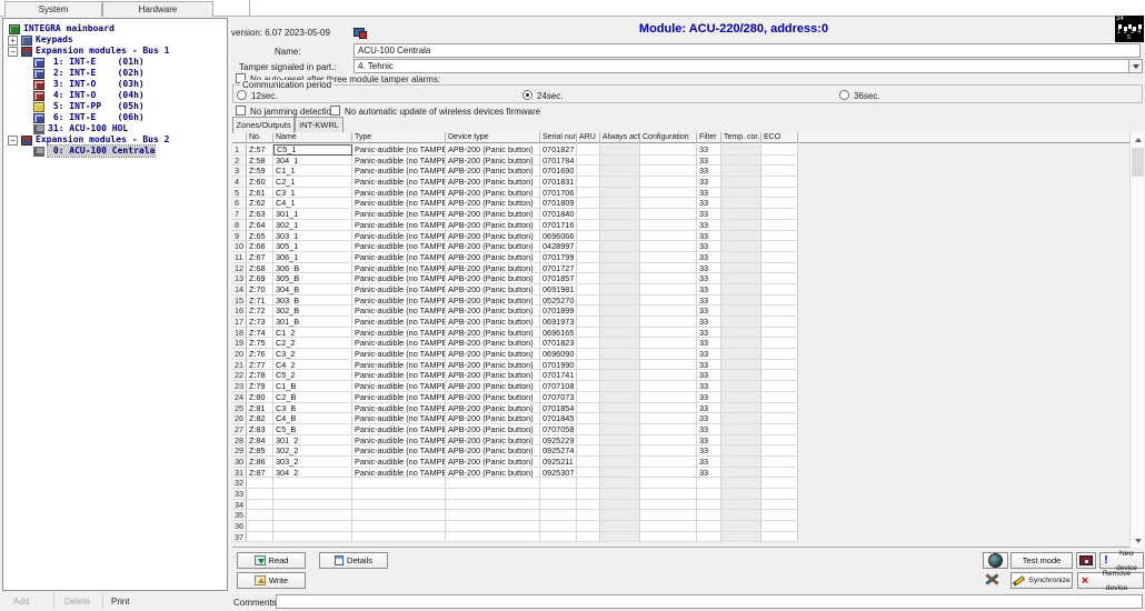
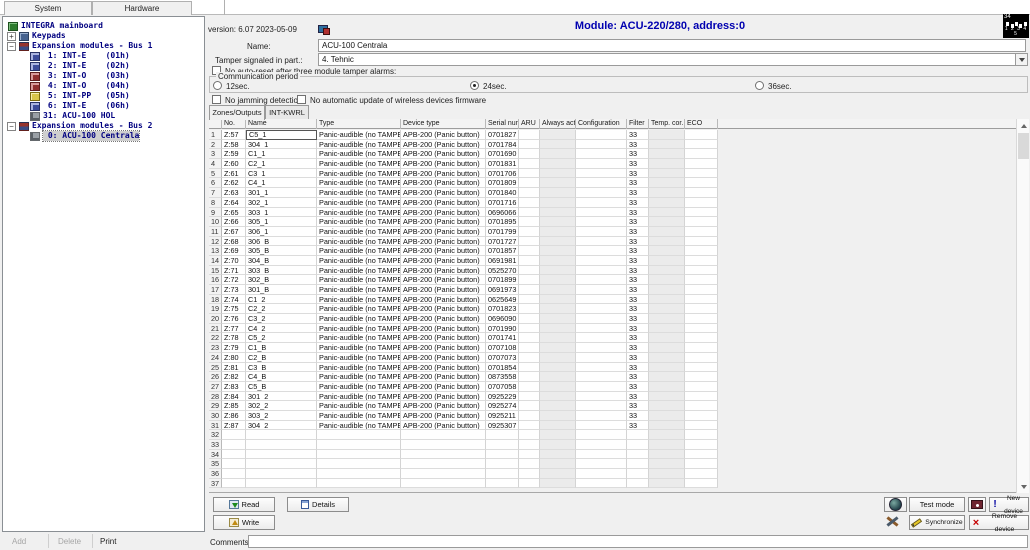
  System
  Hardware
  INTEGRA mainboard
  +
  Keypads
  −
  Expansion modules - Bus 1
  1: INT-E (01h)
  2: INT-E (02h)
  3: INT-O (03h)
  4: INT-O (04h)
  5: INT-PP (05h)
  6: INT-E (06h)
  31: ACU-100 HOL
  −
  Expansion modules - Bus 2
  0: ACU-100 Centrala
  Add
  Delete
  Print
  version: 6.07 2023-05-09
  Module: ACU-220/280, address:0
  Name:
  ACU-100 Centrala
  Tamper signaled in part.:
  4. Tehnic
  Communication period
  12sec.
  24sec.
  36sec.
  No jamming detectio
  No automatic update of wireless devices firmware
  Zones/Outputs
  INT-KWRL
  1
  Z:57
  C5_1
  Panic-audible (no TAMPE
  APB-200 (Panic button)
  0701827
  33
  2
  Z:58
  304_1
  Panic-audible (no TAMPE
  APB-200 (Panic button)
  0701784
  33
  3
  Z:59
  C1_1
  Panic-audible (no TAMPE
  APB-200 (Panic button)
  0701690
  33
  4
  Z:60
  C2_1
  Panic-audible (no TAMPE
  APB-200 (Panic button)
  0701831
  33
  5
  Z:61
  C3_1
  Panic-audible (no TAMPE
  APB-200 (Panic button)
  0701706
  33
  6
  Z:62
  C4_1
  Panic-audible (no TAMPE
  APB-200 (Panic button)
  0701809
  33
  7
  Z:63
  301_1
  Panic-audible (no TAMPE
  APB-200 (Panic button)
  0701840
  33
  8
  Z:64
  302_1
  Panic-audible (no TAMPE
  APB-200 (Panic button)
  0701716
  33
  9
  Z:65
  303_1
  Panic-audible (no TAMPE
  APB-200 (Panic button)
  0696066
  33
  10
  Z:66
  305_1
  Panic-audible (no TAMPE
  APB-200 (Panic button)
- 0428997
+ 0701895
  33
  11
  Z:67
  306_1
  Panic-audible (no TAMPE
  APB-200 (Panic button)
  0701799
  33
  12
  Z:68
  306_B
  Panic-audible (no TAMPE
  APB-200 (Panic button)
  0701727
  33
  13
  Z:69
  305_B
  Panic-audible (no TAMPE
  APB-200 (Panic button)
  0701857
  33
  14
  Z:70
  304_B
  Panic-audible (no TAMPE
  APB-200 (Panic button)
  0691981
  33
  15
  Z:71
  303_B
  Panic-audible (no TAMPE
  APB-200 (Panic button)
  0525270
  33
  16
  Z:72
  302_B
  Panic-audible (no TAMPE
  APB-200 (Panic button)
  0701899
  33
  17
  Z:73
  301_B
  Panic-audible (no TAMPE
  APB-200 (Panic button)
  0691973
  33
  18
  Z:74
  C1_2
  Panic-audible (no TAMPE
  APB-200 (Panic button)
- 0696165
+ 0625649
  33
  19
  Z:75
  C2_2
  Panic-audible (no TAMPE
  APB-200 (Panic button)
  0701823
  33
  20
  Z:76
  C3_2
  Panic-audible (no TAMPE
  APB-200 (Panic button)
  0696090
  33
  21
  Z:77
  C4_2
  Panic-audible (no TAMPE
  APB-200 (Panic button)
  0701990
  33
  22
  Z:78
  C5_2
  Panic-audible (no TAMPE
  APB-200 (Panic button)
  0701741
  33
  23
  Z:79
  C1_B
  Panic-audible (no TAMPE
  APB-200 (Panic button)
  0707108
  33
  24
  Z:80
  C2_B
  Panic-audible (no TAMPE
  APB-200 (Panic button)
  0707073
  33
  25
  Z:81
  C3_B
  Panic-audible (no TAMPE
  APB-200 (Panic button)
  0701854
  33
  26
  Z:82
  C4_B
  Panic-audible (no TAMPE
  APB-200 (Panic button)
- 0701845
+ 0873558
  33
  27
  Z:83
  C5_B
  Panic-audible (no TAMPE
  APB-200 (Panic button)
  0707058
  33
  28
  Z:84
  301_2
  Panic-audible (no TAMPE
  APB-200 (Panic button)
  0925229
  33
  29
  Z:85
  302_2
  Panic-audible (no TAMPE
  APB-200 (Panic button)
  0925274
  33
  30
  Z:86
  303_2
  Panic-audible (no TAMPE
  APB-200 (Panic button)
  0925211
  33
  31
  Z:87
  304_2
  Panic-audible (no TAMPE
  APB-200 (Panic button)
  0925307
  33
  32
  33
  34
  35
  36
  37
  Read
  Details
  Write
  Test mode
  !
  ×
  Comments
